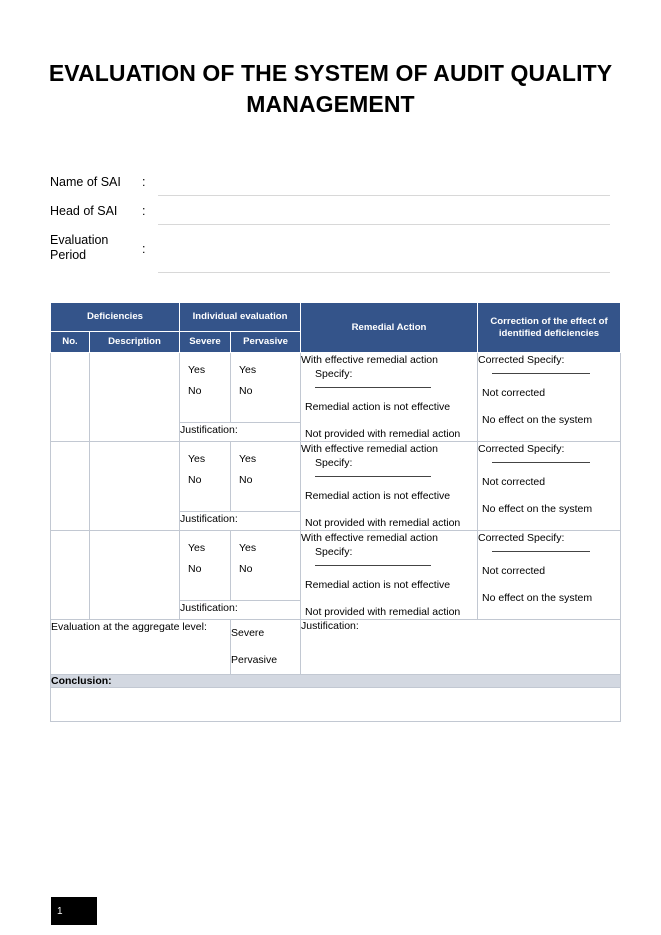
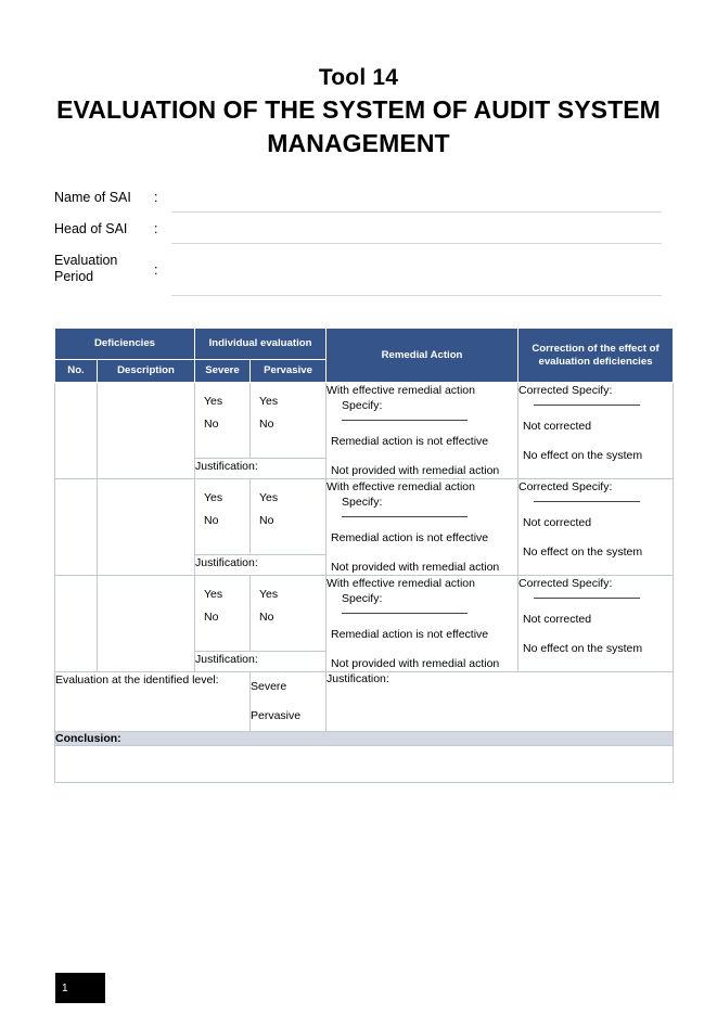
+ Tool 14
- EVALUATION OF THE SYSTEM OF AUDIT QUALITY MANAGEMENT
+ EVALUATION OF THE SYSTEM OF AUDIT SYSTEM MANAGEMENT
  Name of SAI
  :
  Head of SAI
  :
  Evaluation
  Period
  :
- Deficiencies	Individual evaluation	Remedial Action	Correction of the effect of identified deficiencies
+ Deficiencies	Individual evaluation	Remedial Action	Correction of the effect of evaluation deficiencies
  No.	Description	Severe	Pervasive
  		Yes No	Yes No	With effective remedial action Specify: Remedial action is not effective Not provided with remedial action	Corrected Specify: Not corrected No effect on the system
  Justification:
  		Yes No	Yes No	With effective remedial action Specify: Remedial action is not effective Not provided with remedial action	Corrected Specify: Not corrected No effect on the system
  Justification:
  		Yes No	Yes No	With effective remedial action Specify: Remedial action is not effective Not provided with remedial action	Corrected Specify: Not corrected No effect on the system
  Justification:
- Evaluation at the aggregate level:	Severe Pervasive	Justification:
+ Evaluation at the identified level:	Severe Pervasive	Justification:
  Conclusion:
  1
